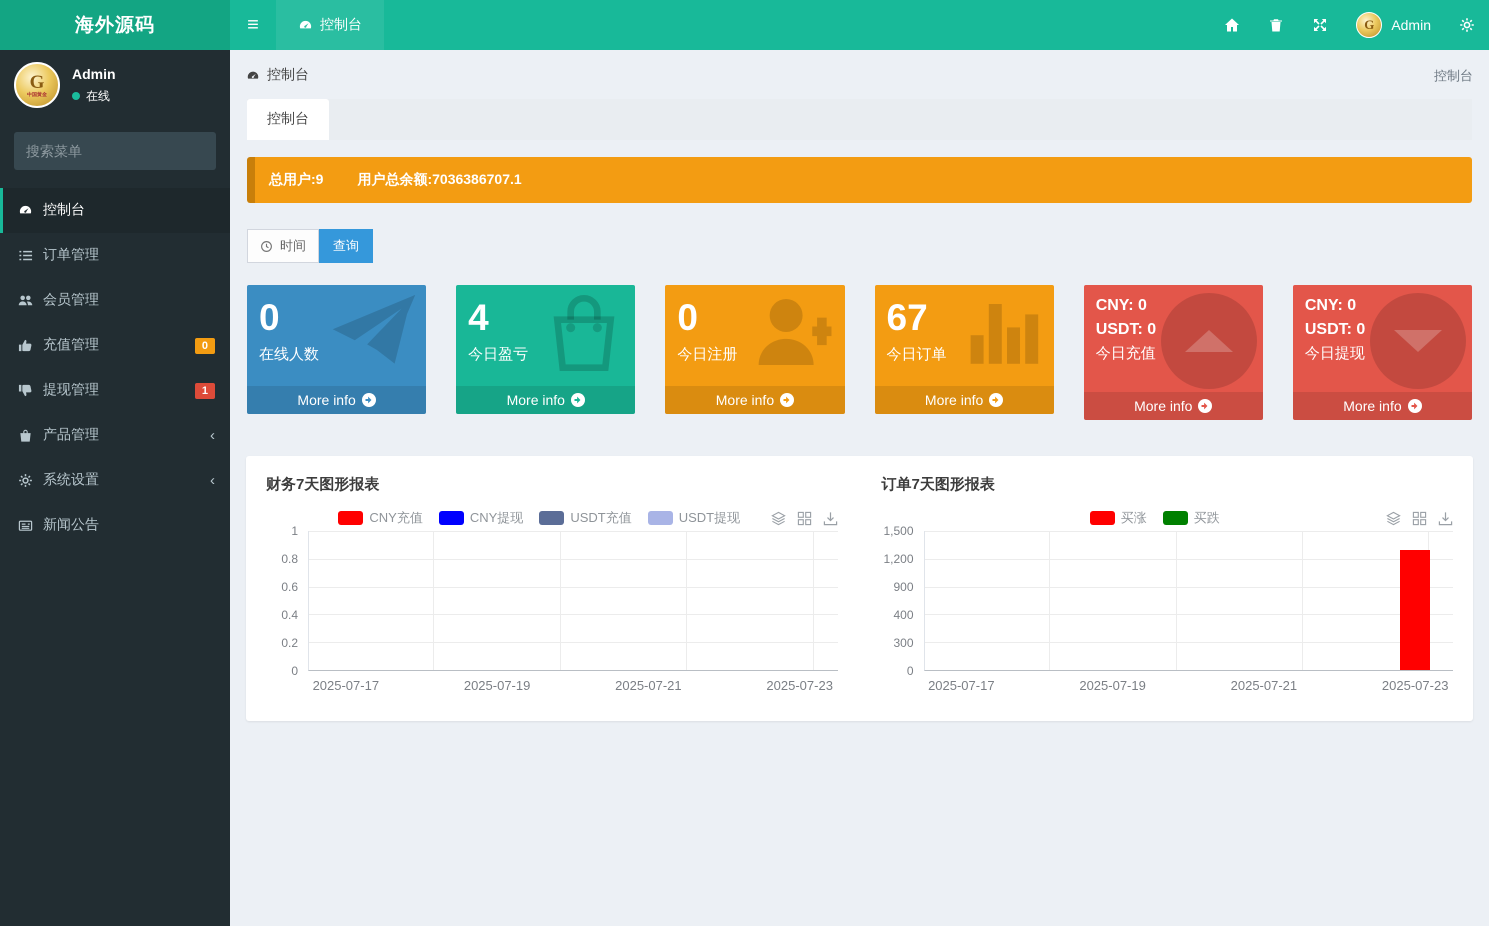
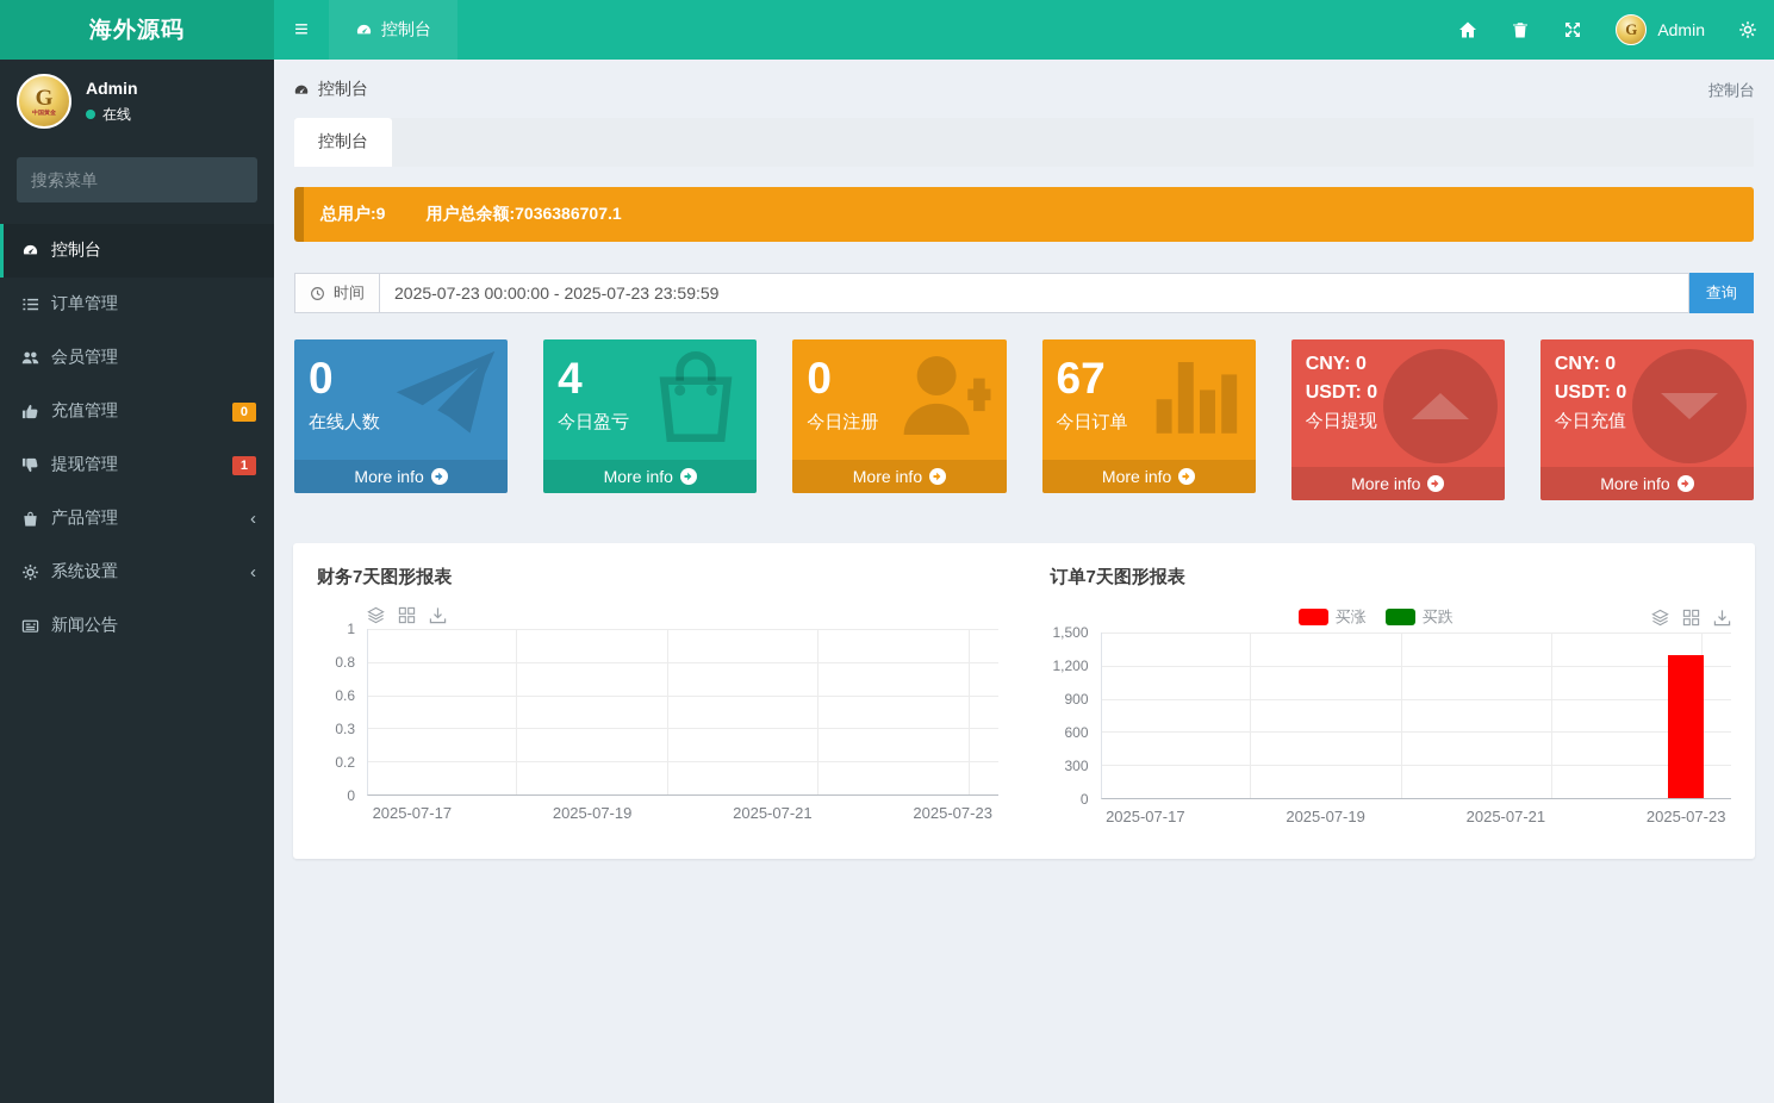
  海外源码
  ≡
  控制台
  G
  Admin
  G
  Admin
  在线
  搜索菜单
  控制台
  订单管理
  会员管理
  充值管理
  0
  提现管理
  1
  产品管理
  ‹
  系统设置
  ‹
  新闻公告
  控制台
  控制台
  控制台
  总用户:9
  用户总余额:7036386707.1
  时间
+ 2025-07-23 00:00:00 - 2025-07-23 23:59:59
  查询
  0
  在线人数
  More info
  4
  今日盈亏
  More info
  0
  今日注册
  More info
  67
  今日订单
  More info
  CNY: 0
  USDT: 0
- 今日充值
+ 今日提现
  More info
  CNY: 0
  USDT: 0
- 今日提现
+ 今日充值
  More info
  财务7天图形报表
- CNY充值
- CNY提现
- USDT充值
- USDT提现
  1
  0.8
  0.6
- 0.4
+ 0.3
  0.2
  0
  2025-07-17
  2025-07-19
  2025-07-21
  2025-07-23
  订单7天图形报表
  买涨
  买跌
  1,500
  1,200
  900
- 400
+ 600
  300
  0
  2025-07-17
  2025-07-19
  2025-07-21
  2025-07-23
